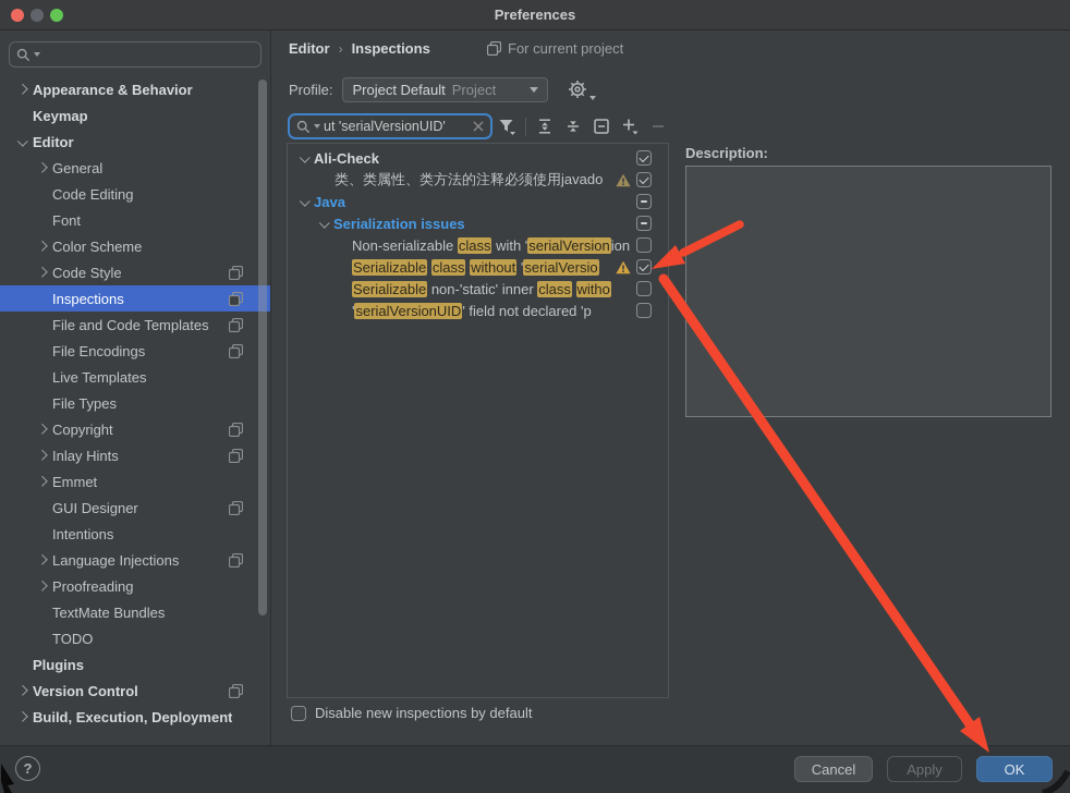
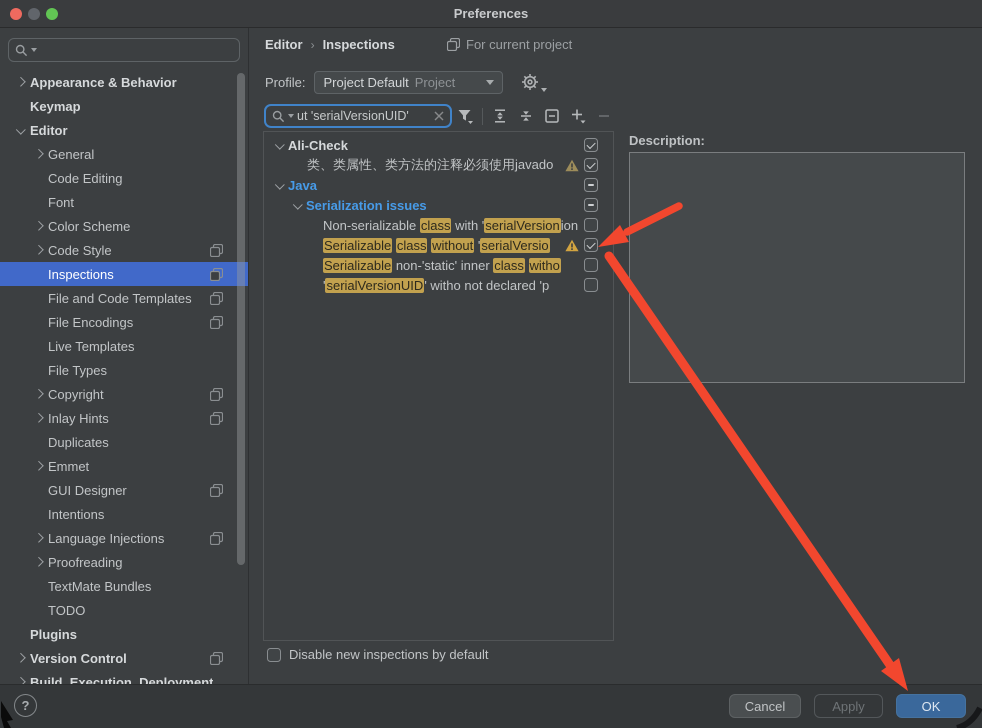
  Preferences
  Appearance & Behavior
  Keymap
  Editor
  General
  Code Editing
  Font
  Color Scheme
  Code Style
  Inspections
  File and Code Templates
  File Encodings
  Live Templates
  File Types
  Copyright
  Inlay Hints
+ Duplicates
  Emmet
  GUI Designer
  Intentions
  Language Injections
  Proofreading
  TextMate Bundles
  TODO
  Plugins
  Version Control
  Build, Execution, Deployment
  Editor
  ›
  Inspections
  For current project
  Profile:
  Project Default
  Project
  ut 'serialVersionUID'
  Ali-Check
  类、类属性、类方法的注释必须使用javado
  Java
  Serialization issues
  Non-serializable class with serialVersionion
  Serializable class without serialVersio
  Serializable non-'static' inner class witho
- serialVersionUID' field not declared 'p
+ serialVersionUID' witho not declared 'p
  Description:
  Disable new inspections by default
  ?
  Cancel
  Apply
  OK
